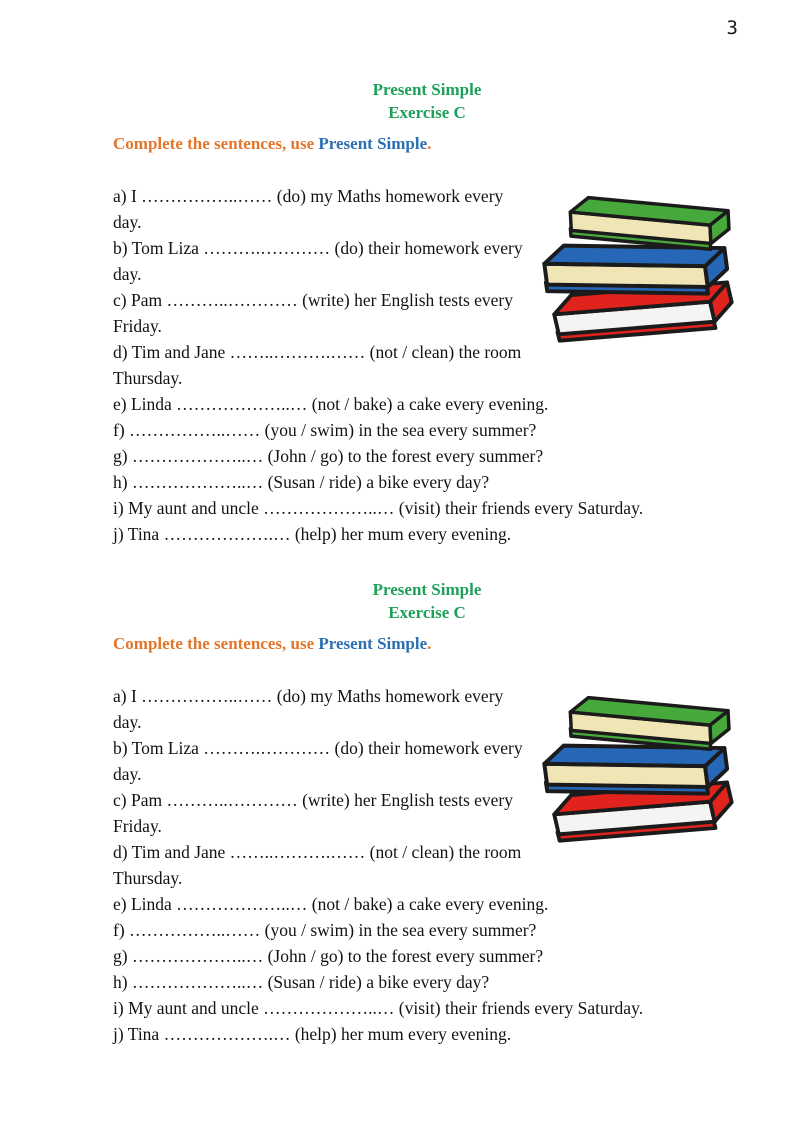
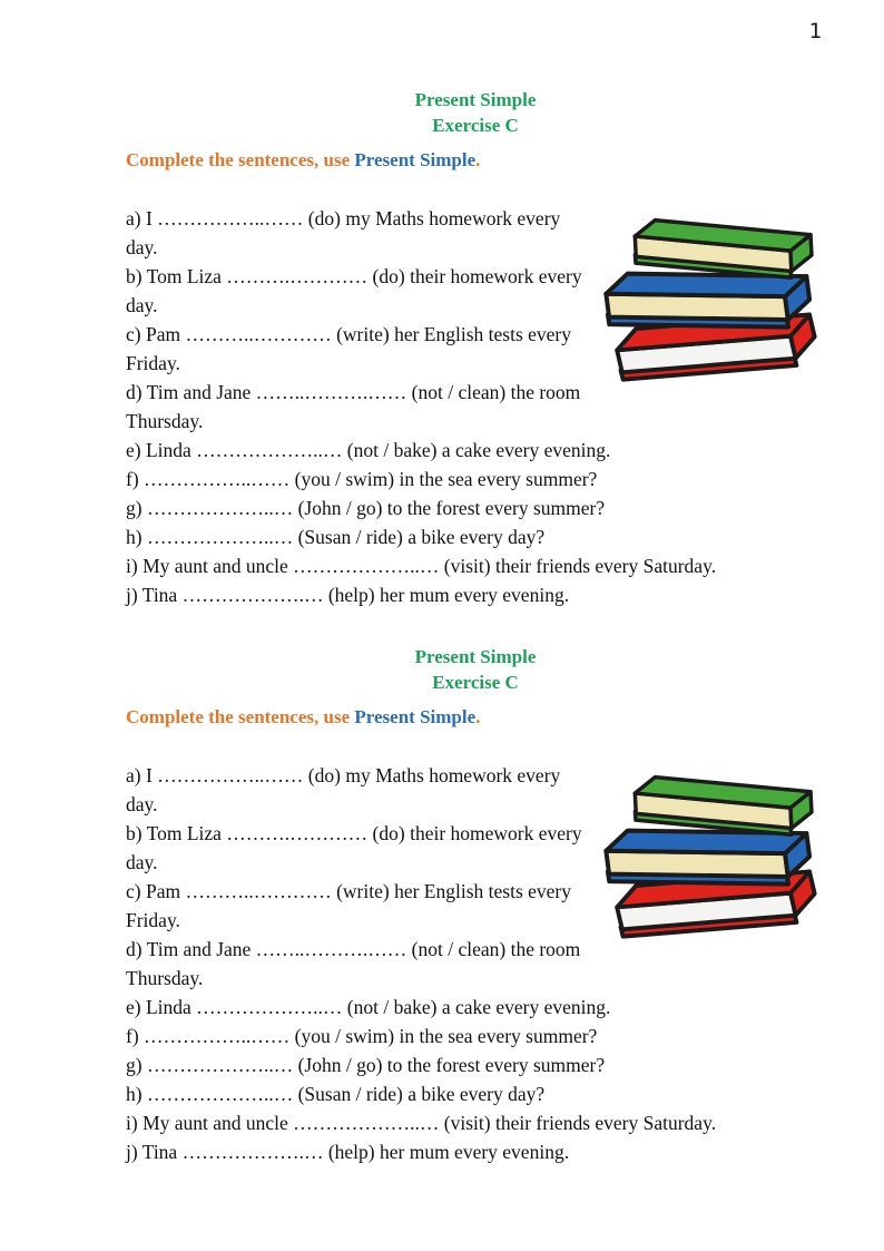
- 3
+ 1
  Present Simple
  Exercise C
  Complete the sentences, use Present Simple.
  a) I ……………..…… (do) my Maths homework every day.
  b) Tom Liza ……….………… (do) their homework every day.
  c) Pam ………..………… (write) her English tests every Friday.
  d) Tim and Jane ……..……….…… (not / clean) the room Thursday.
  e) Linda ………………..… (not / bake) a cake every evening.
  f) ……………..…… (you / swim) in the sea every summer?
  g) ………………..… (John / go) to the forest every summer?
  h) ………………..… (Susan / ride) a bike every day?
  i) My aunt and uncle ………………..… (visit) their friends every Saturday.
  j) Tina ……………….… (help) her mum every evening.
  Present Simple
  Exercise C
  Complete the sentences, use Present Simple.
  a) I ……………..…… (do) my Maths homework every day.
  b) Tom Liza ……….………… (do) their homework every day.
  c) Pam ………..………… (write) her English tests every Friday.
  d) Tim and Jane ……..……….…… (not / clean) the room Thursday.
  e) Linda ………………..… (not / bake) a cake every evening.
  f) ……………..…… (you / swim) in the sea every summer?
  g) ………………..… (John / go) to the forest every summer?
  h) ………………..… (Susan / ride) a bike every day?
  i) My aunt and uncle ………………..… (visit) their friends every Saturday.
  j) Tina ……………….… (help) her mum every evening.
